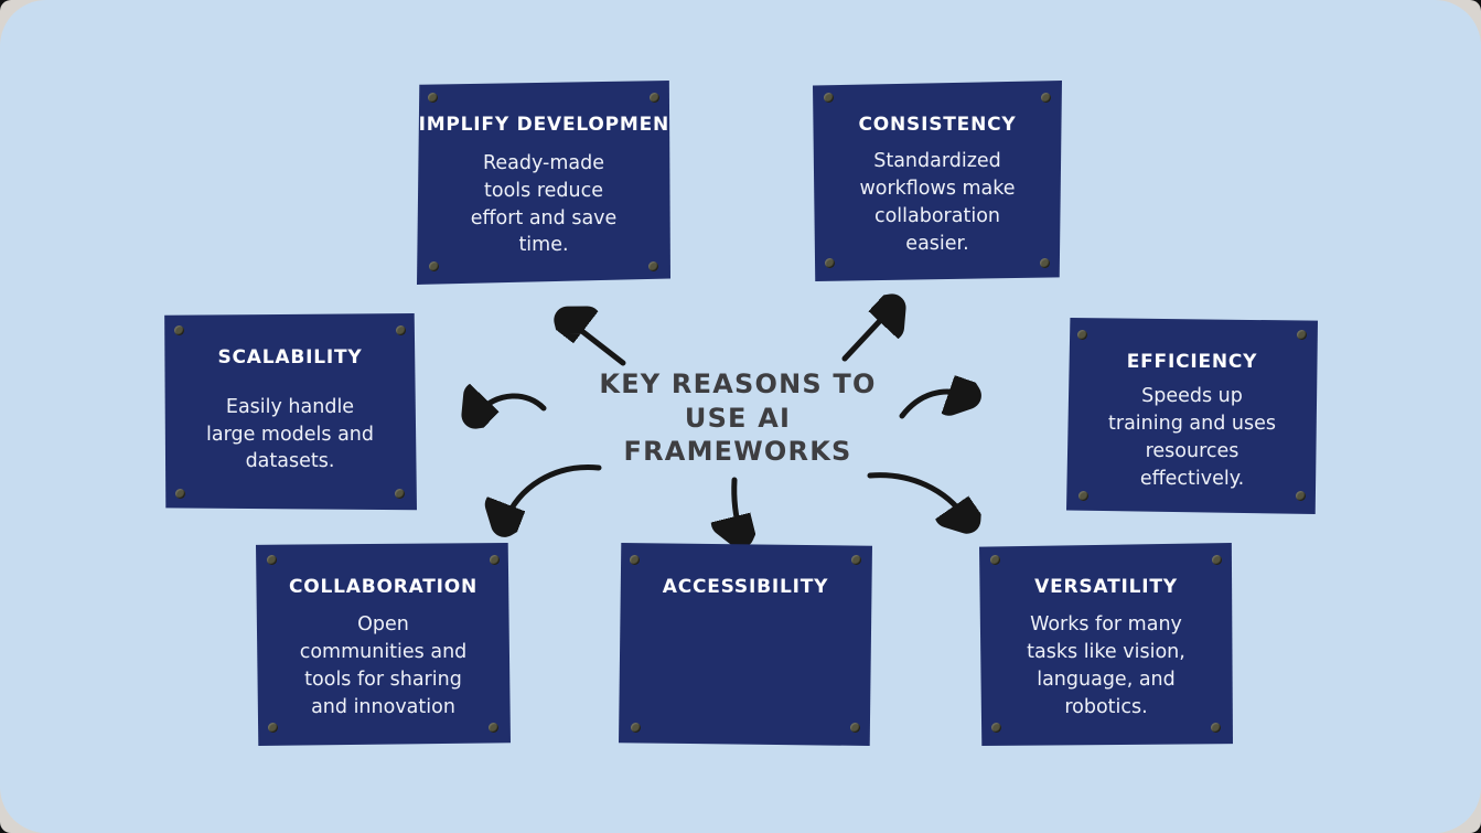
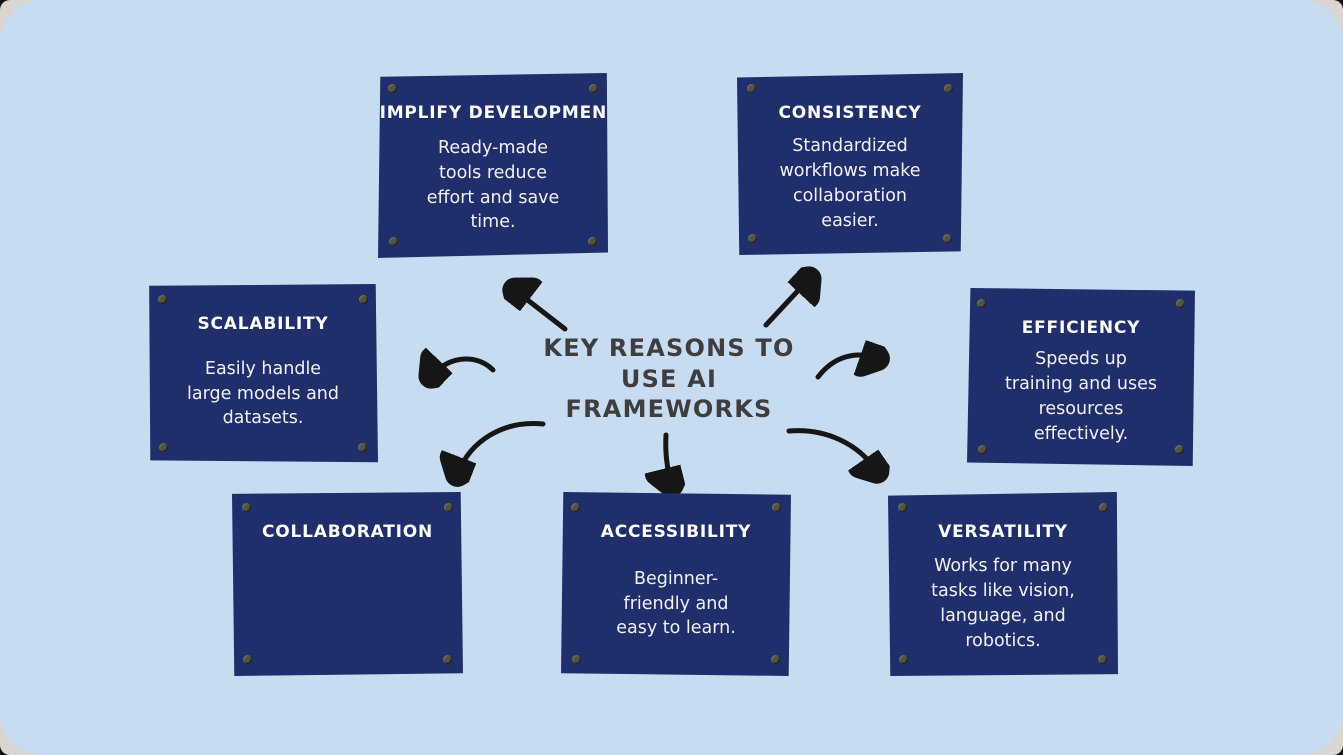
  KEY REASONS TO
  USE AI
  FRAMEWORKS
  IMPLIFY DEVELOPMEN
  Ready-made
  tools reduce
  effort and save
  time.
  CONSISTENCY
  Standardized
  workflows make
  collaboration
  easier.
  SCALABILITY
  Easily handle
  large models and
  datasets.
  EFFICIENCY
  Speeds up
  training and uses
  resources
  effectively.
  COLLABORATION
- Open
- communities and
- tools for sharing
- and innovation
  ACCESSIBILITY
+ Beginner-
+ friendly and
+ easy to learn.
  VERSATILITY
  Works for many
  tasks like vision,
  language, and
  robotics.
